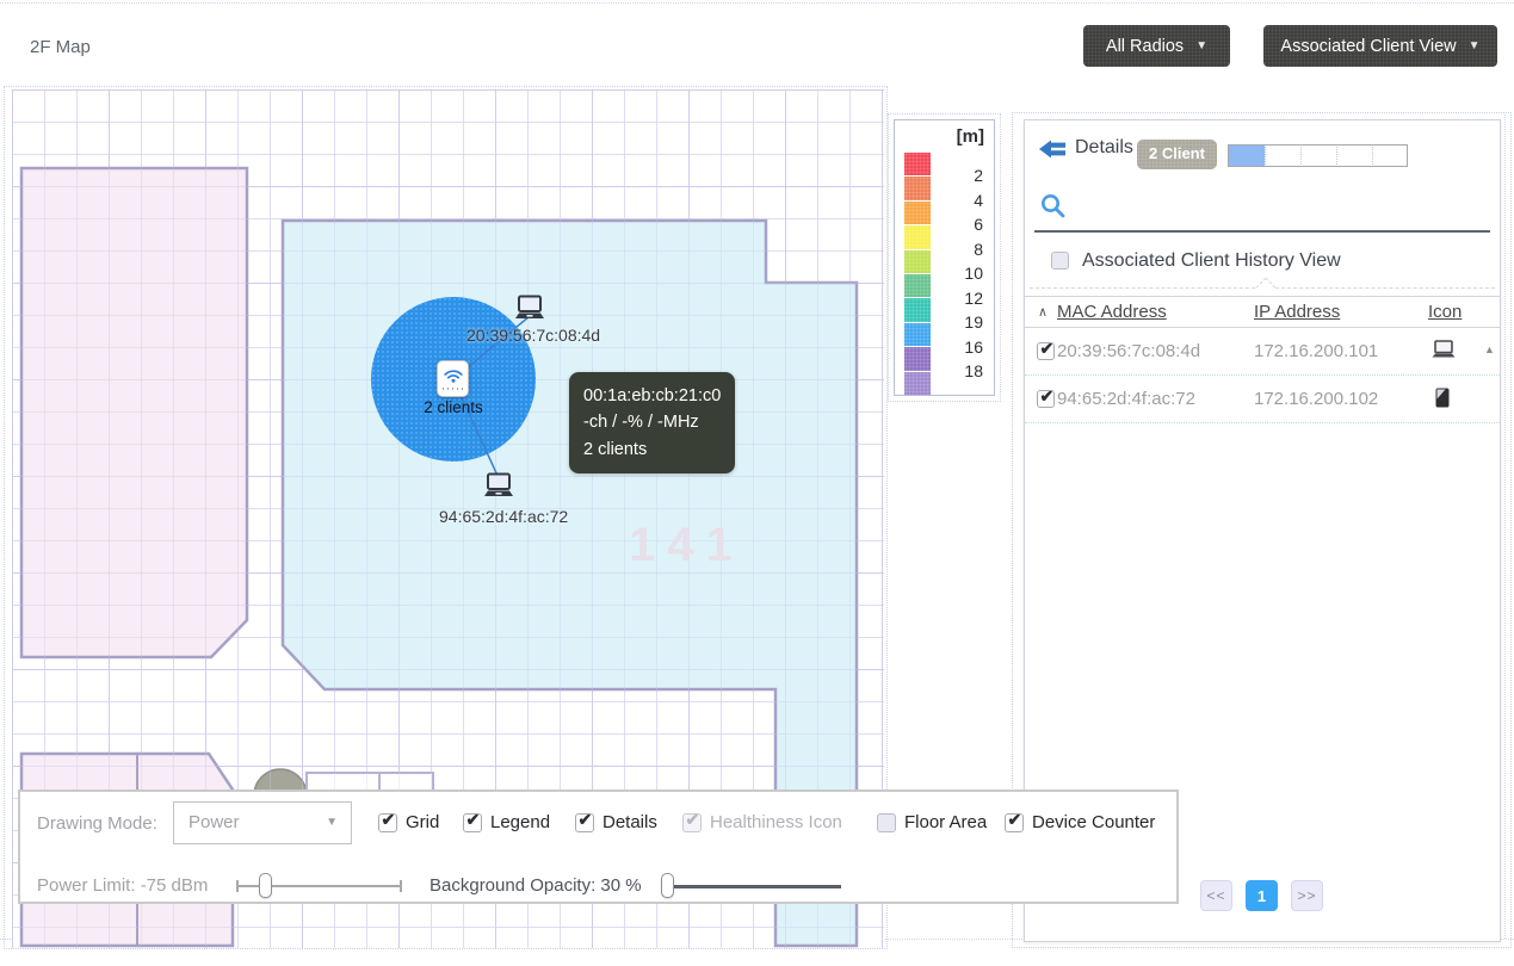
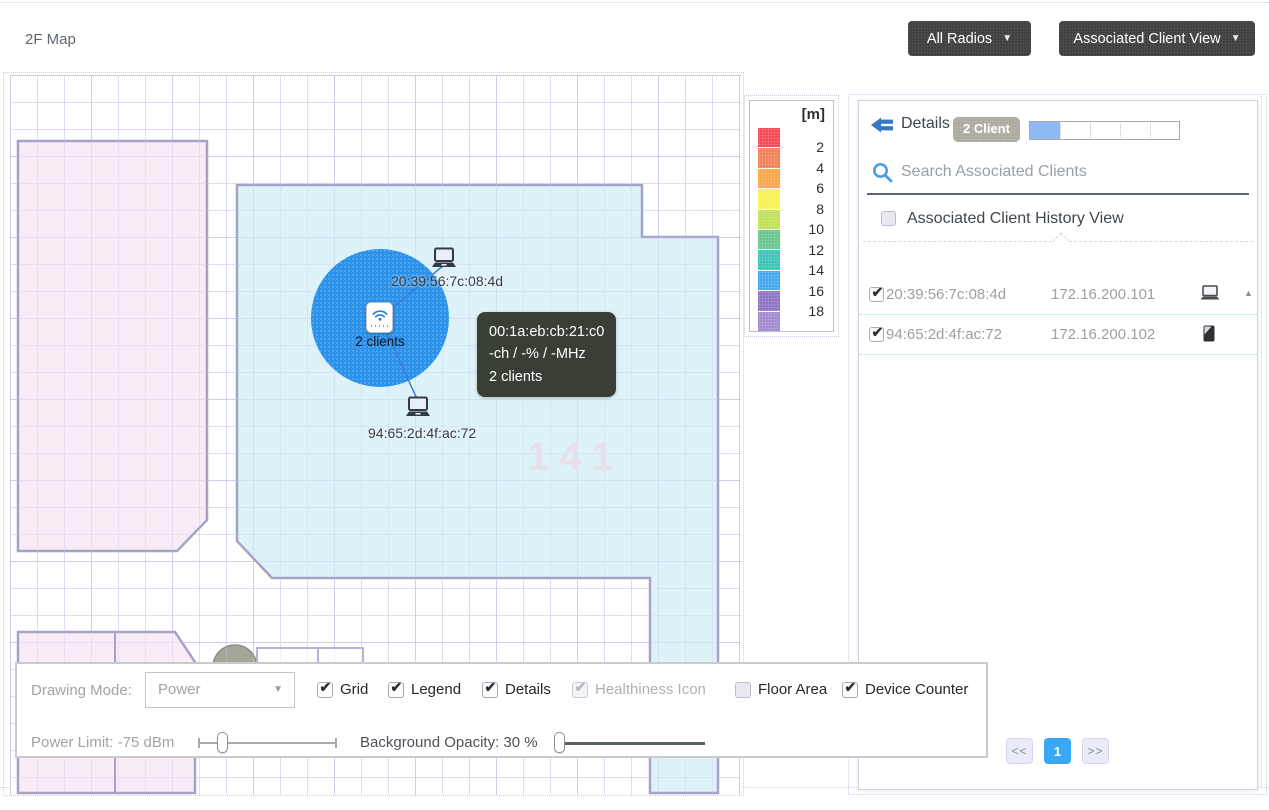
  2F Map
  All Radios
  ▼
  Associated Client View
  ▼
  20:39:56:7c:08:4d
  94:65:2d:4f:ac:72
  2 clients
  00:1a:eb:cb:21:c0
  -ch / -% / -MHz
  2 clients
  [m]
  2
  4
  6
  8
  10
  12
- 19
+ 14
  16
  18
  Details
  2 Client
+ Search Associated Clients
  Associated Client History View
- ∧
- MAC Address
- IP Address
- Icon
  20:39:56:7c:08:4d
  172.16.200.101
  94:65:2d:4f:ac:72
  172.16.200.102
  ▲
  <<
  1
  >>
  Drawing Mode:
  Power
  ▼
  Grid
  Legend
  Details
  Healthiness Icon
  Floor Area
  Device Counter
  Power Limit: -75 dBm
  Background Opacity: 30 %
